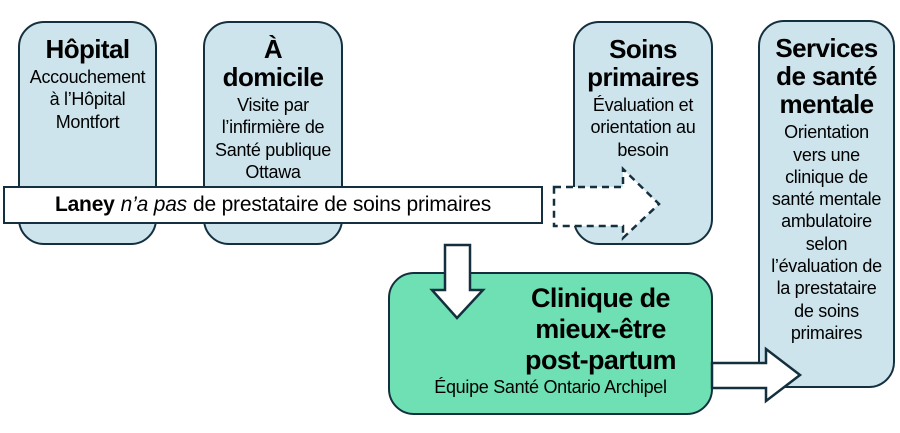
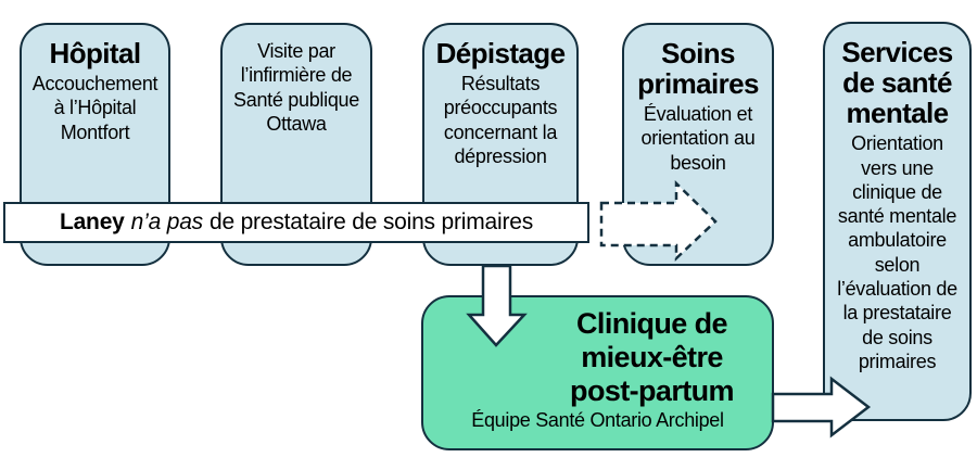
  Hôpital
  Accouchement
  à l’Hôpital
  Montfort
- À
- domicile
  Visite par
  l’infirmière de
  Santé publique
  Ottawa
+ Dépistage
+ Résultats
+ préoccupants
+ concernant la
+ dépression
  Soins
  primaires
  Évaluation et
  orientation au
  besoin
  Services
  de santé
  mentale
  Orientation
  vers une
  clinique de
  santé mentale
  ambulatoire
  selon
  l’évaluation de
  la prestataire
  de soins
  primaires
  Laney
  n’a pas
  de prestataire de soins primaires
  Clinique de
  mieux-être
  post-partum
  Équipe Santé Ontario Archipel
